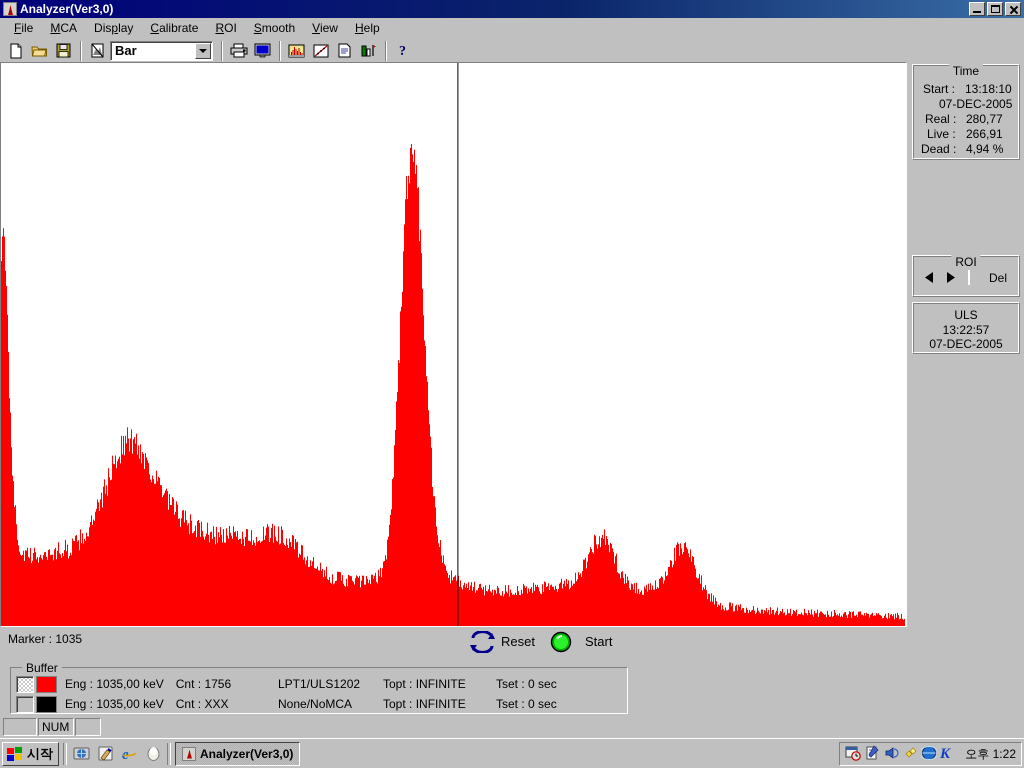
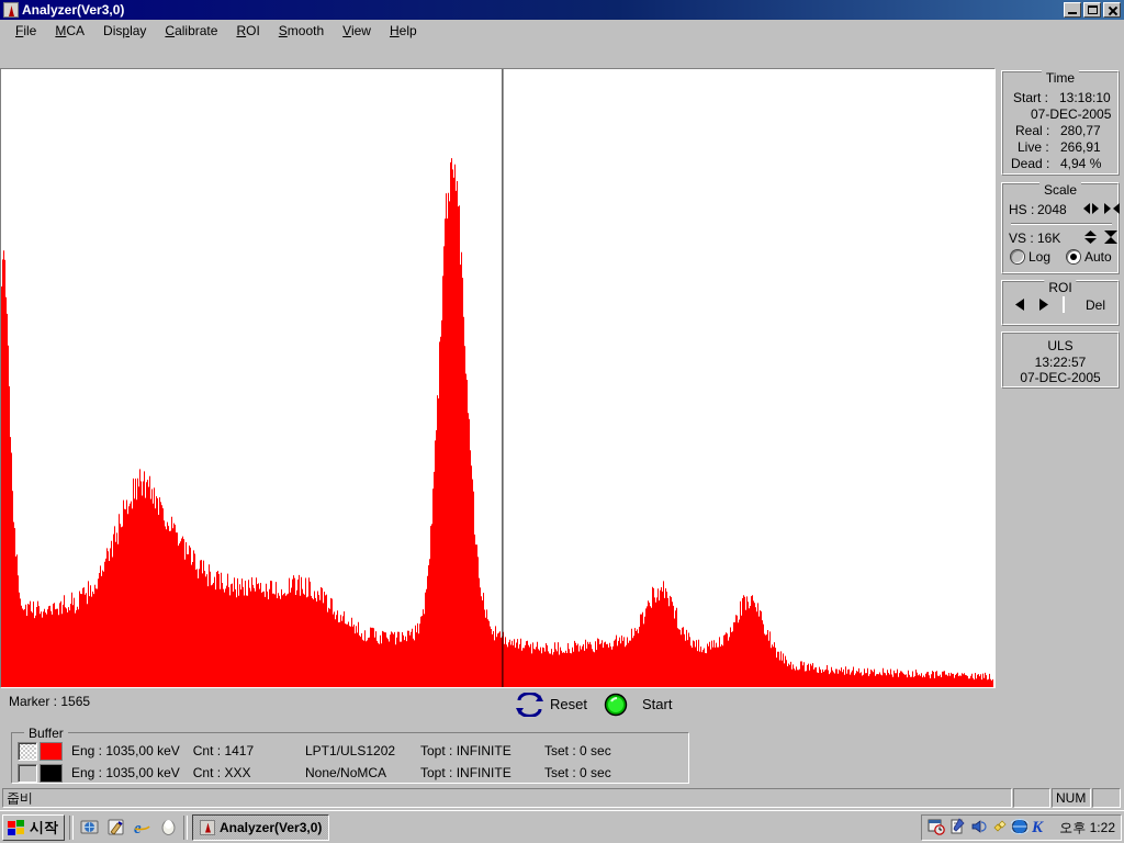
  Analyzer(Ver3,0)
  File
  MCA
  Display
  Calibrate
  ROI
  Smooth
  View
  Help
- Bar
- ?
  Time
  Start :
  13:18:10
  07-DEC-2005
  Real :
  280,77
  Live :
  266,91
  Dead :
  4,94 %
+ Scale
+ HS :
+ 2048
+ VS :
+ 16K
+ Log
+ Auto
  ROI
  Del
  ULS
  13:22:57
  07-DEC-2005
- Marker : 1035
+ Marker : 1565
  Reset
  Start
  Buffer
  Eng : 1035,00 keV
- Cnt : 1756
+ Cnt : 1417
  LPT1/ULS1202
  Topt : INFINITE
  Tset : 0 sec
  Eng : 1035,00 keV
  Cnt : XXX
  None/NoMCA
  Topt : INFINITE
  Tset : 0 sec
+ 줍비
  NUM
  시작
  Analyzer(Ver3,0)
  K
  오후 1:22
